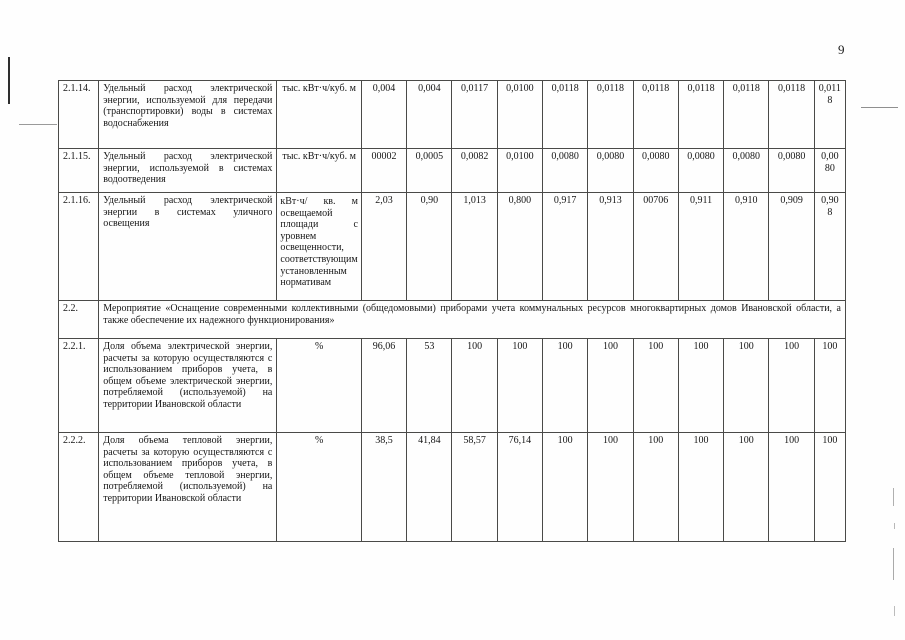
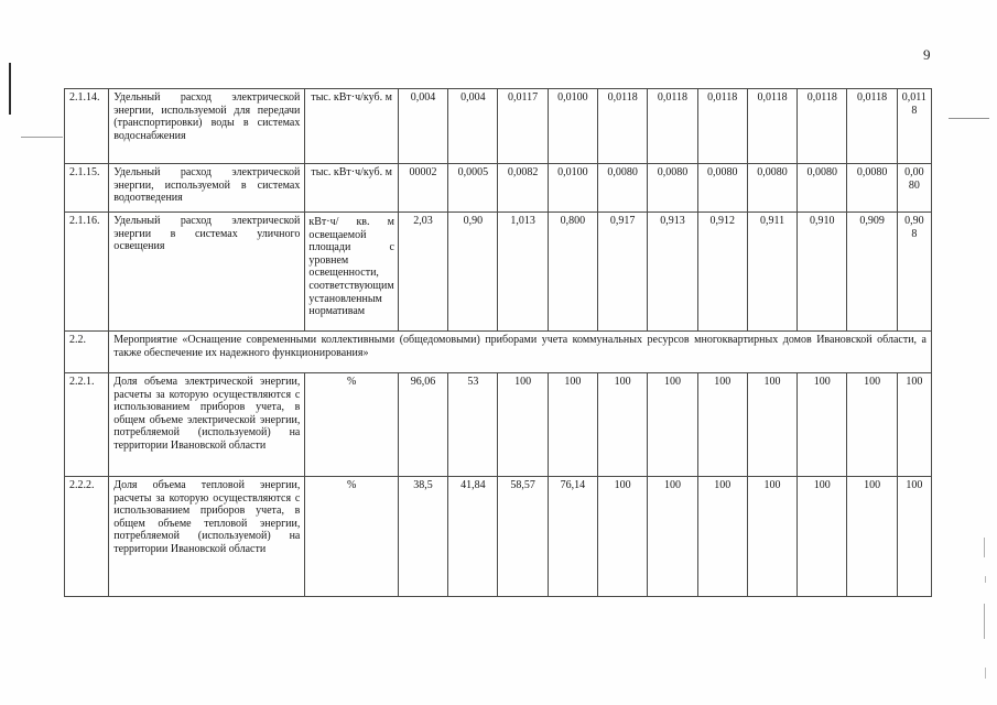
  9
  2.1.14.	Удельный расход электрической энергии, используемой для передачи (транспортировки) воды в системах водоснабжения	тыс. кВт·ч/куб. м	0,004	0,004	0,0117	0,0100	0,0118	0,0118	0,0118	0,0118	0,0118	0,0118	0,0118
  2.1.15.	Удельный расход электрической энергии, используемой в системах водоотведения	тыс. кВт·ч/куб. м	00002	0,0005	0,0082	0,0100	0,0080	0,0080	0,0080	0,0080	0,0080	0,0080	0,0080
- 2.1.16.	Удельный расход электрической энергии в системах уличного освещения	кВт·ч/ кв. м освещаемой площади с уровнем освещенности, соответствующим установленным нормативам	2,03	0,90	1,013	0,800	0,917	0,913	00706	0,911	0,910	0,909	0,908
+ 2.1.16.	Удельный расход электрической энергии в системах уличного освещения	кВт·ч/ кв. м освещаемой площади с уровнем освещенности, соответствующим установленным нормативам	2,03	0,90	1,013	0,800	0,917	0,913	0,912	0,911	0,910	0,909	0,908
  2.2.	Мероприятие «Оснащение современными коллективными (общедомовыми) приборами учета коммунальных ресурсов многоквартирных домов Ивановской области, а также обеспечение их надежного функционирования»
  2.2.1.	Доля объема электрической энергии, расчеты за которую осуществляются с использованием приборов учета, в общем объеме электрической энергии, потребляемой (используемой) на территории Ивановской области	%	96,06	53	100	100	100	100	100	100	100	100	100
  2.2.2.	Доля объема тепловой энергии, расчеты за которую осуществляются с использованием приборов учета, в общем объеме тепловой энергии, потребляемой (используемой) на территории Ивановской области	%	38,5	41,84	58,57	76,14	100	100	100	100	100	100	100
